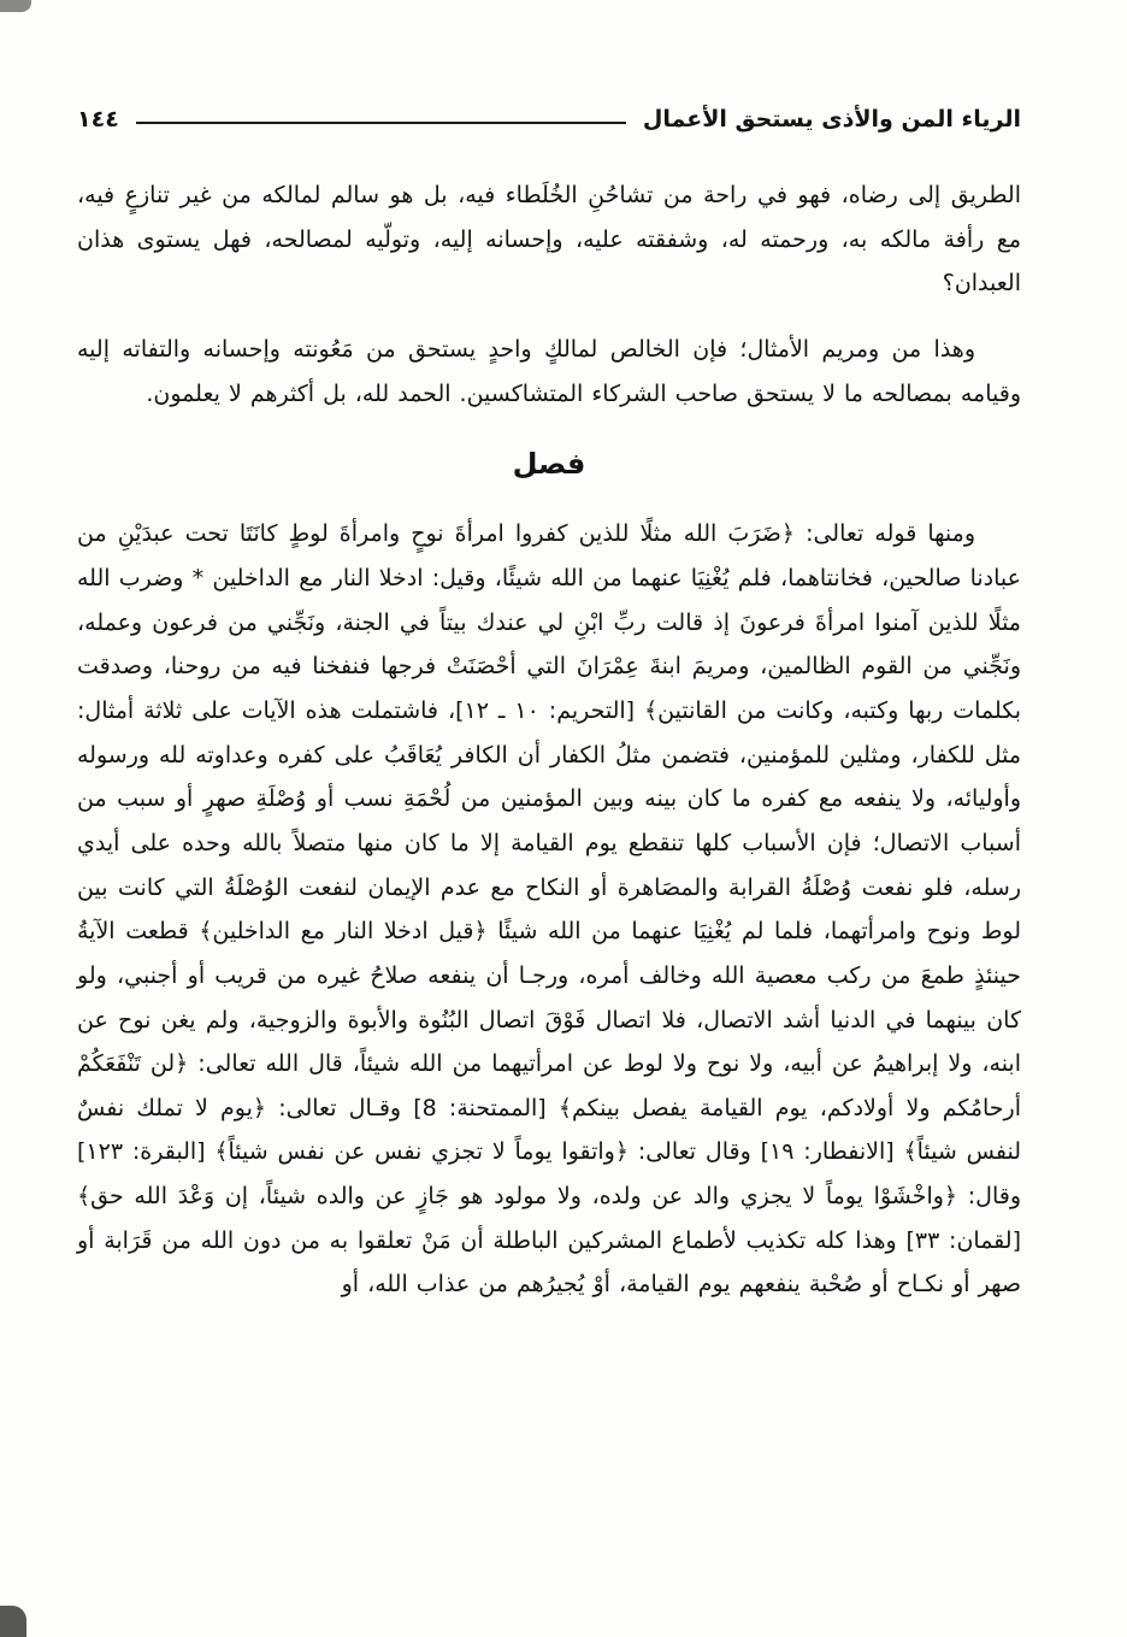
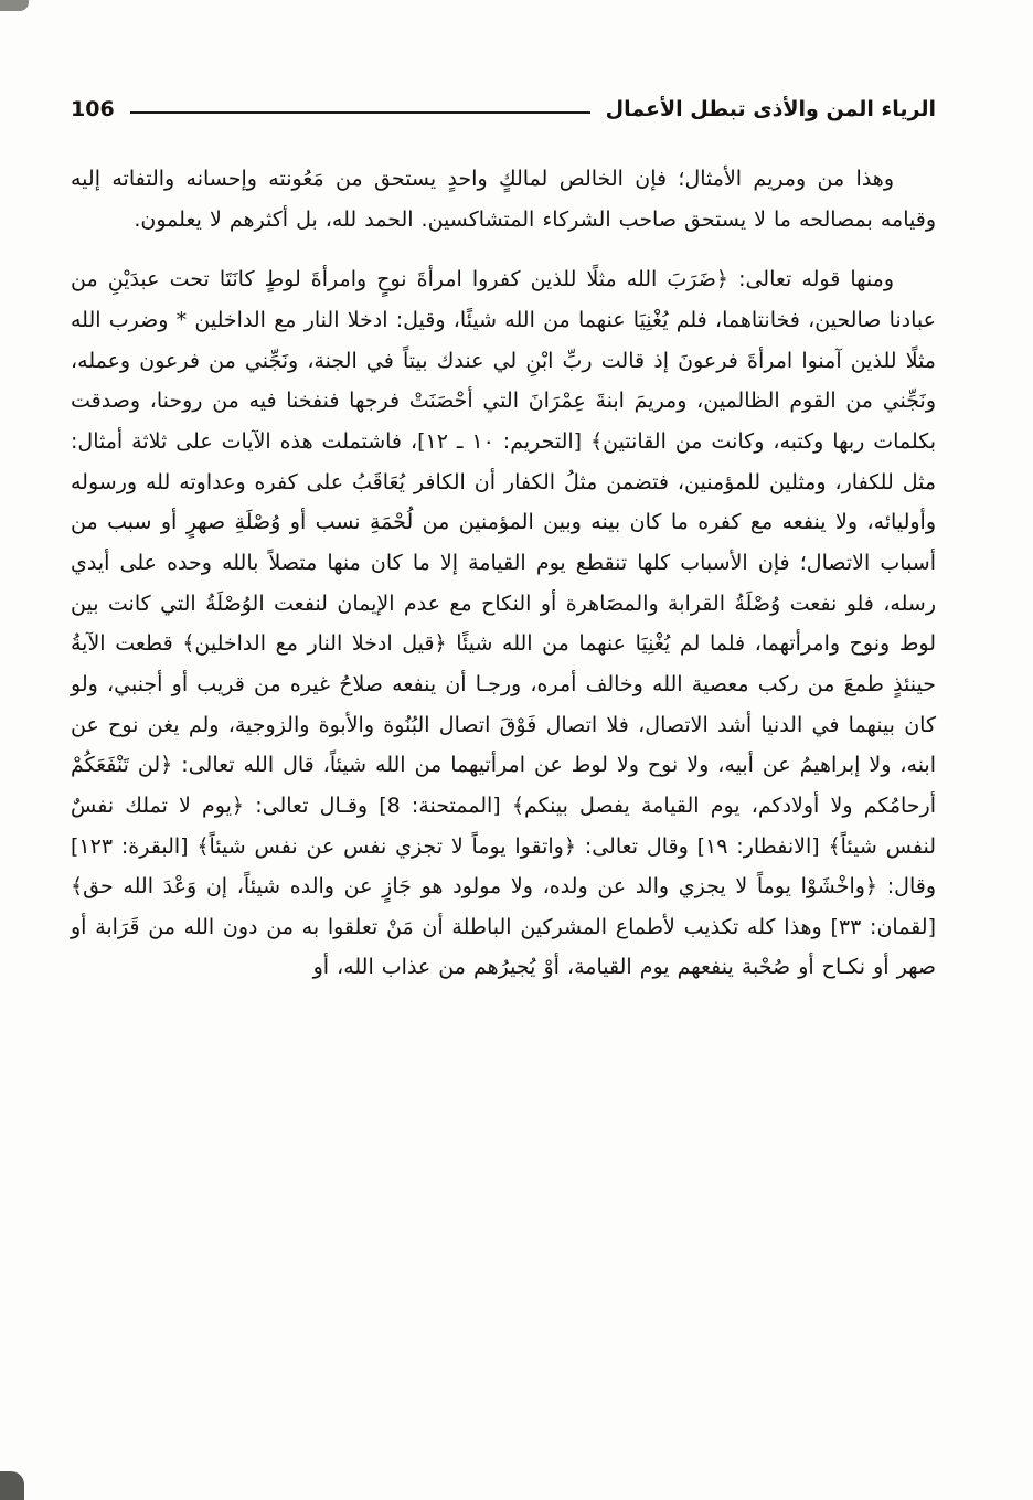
- الرياء المن والأذى يستحق الأعمال
+ الرياء المن والأذى تبطل الأعمال
- ١٤٤
+ 106
- الطريق إلى رضاه، فهو في راحة من تشاحُنِ الخُلَطاء فيه، بل هو سالم لمالكه من غير تنازعٍ فيه، مع رأفة مالكه به، ورحمته له، وشفقته عليه، وإحسانه إليه، وتولّيه لمصالحه، فهل يستوى هذان العبدان؟
  وهذا من ومريم الأمثال؛ فإن الخالص لمالكٍ واحدٍ يستحق من مَعُونته وإحسانه والتفاته إليه وقيامه بمصالحه ما لا يستحق صاحب الشركاء المتشاكسين. الحمد لله، بل أكثرهم لا يعلمون.
- فصل
  ومنها قوله تعالى: ﴿ضَرَبَ الله مثلًا للذين كفروا امرأةَ نوحٍ وامرأةَ لوطٍ كانَتَا تحت عبدَيْنِ من عبادنا صالحين، فخانتاهما، فلم يُغْنِيَا عنهما من الله شيئًا، وقيل: ادخلا النار مع الداخلين * وضرب الله مثلًا للذين آمنوا امرأةَ فرعونَ إذ قالت ربِّ ابْنِ لي عندك بيتاً في الجنة، ونَجِّني من فرعون وعمله، ونَجِّني من القوم الظالمين، ومريمَ ابنةَ عِمْرَانَ التي أحْصَنَتْ فرجها فنفخنا فيه من روحنا، وصدقت بكلمات ربها وكتبه، وكانت من القانتين﴾ [التحريم: ١٠ ـ ١٢]، فاشتملت هذه الآيات على ثلاثة أمثال: مثل للكفار، ومثلين للمؤمنين، فتضمن مثلُ الكفار أن الكافر يُعَاقَبُ على كفره وعداوته لله ورسوله وأوليائه، ولا ينفعه مع كفره ما كان بينه وبين المؤمنين من لُحْمَةِ نسب أو وُصْلَةِ صهرٍ أو سبب من أسباب الاتصال؛ فإن الأسباب كلها تنقطع يوم القيامة إلا ما كان منها متصلاً بالله وحده على أيدي رسله، فلو نفعت وُصْلَةُ القرابة والمصَاهرة أو النكاح مع عدم الإيمان لنفعت الوُصْلَةُ التي كانت بين لوط ونوح وامرأتهما، فلما لم يُغْنِيَا عنهما من الله شيئًا ﴿قيل ادخلا النار مع الداخلين﴾ قطعت الآيةُ حينئذٍ طمعَ من ركب معصية الله وخالف أمره، ورجـا أن ينفعه صلاحُ غيره من قريب أو أجنبي، ولو كان بينهما في الدنيا أشد الاتصال، فلا اتصال فَوْقَ اتصال البُنُوة والأبوة والزوجية، ولم يغن نوح عن ابنه، ولا إبراهيمُ عن أبيه، ولا نوح ولا لوط عن امرأتيهما من الله شيئاً، قال الله تعالى: ﴿لن تَنْفَعَكُمْ أرحامُكم ولا أولادكم، يوم القيامة يفصل بينكم﴾ [الممتحنة: 8] وقـال تعالى: ﴿يوم لا تملك نفسٌ لنفس شيئاً﴾ [الانفطار: ١٩] وقال تعالى: ﴿واتقوا يوماً لا تجزي نفس عن نفس شيئاً﴾ [البقرة: ١٢٣] وقال: ﴿واخْشَوْا يوماً لا يجزي والد عن ولده، ولا مولود هو جَازٍ عن والده شيئاً، إن وَعْدَ الله حق﴾ [لقمان: ٣٣] وهذا كله تكذيب لأطماع المشركين الباطلة أن مَنْ تعلقوا به من دون الله من قَرَابة أو صهر أو نكـاح أو صُحْبة ينفعهم يوم القيامة، أوْ يُجيرُهم من عذاب الله، أو
